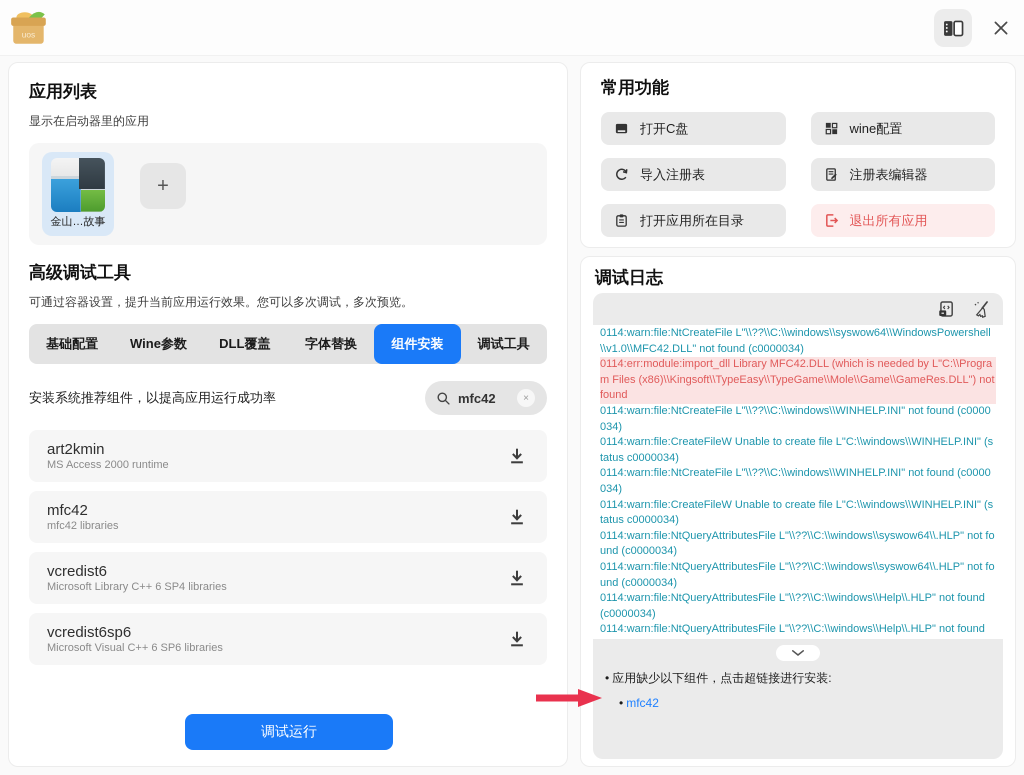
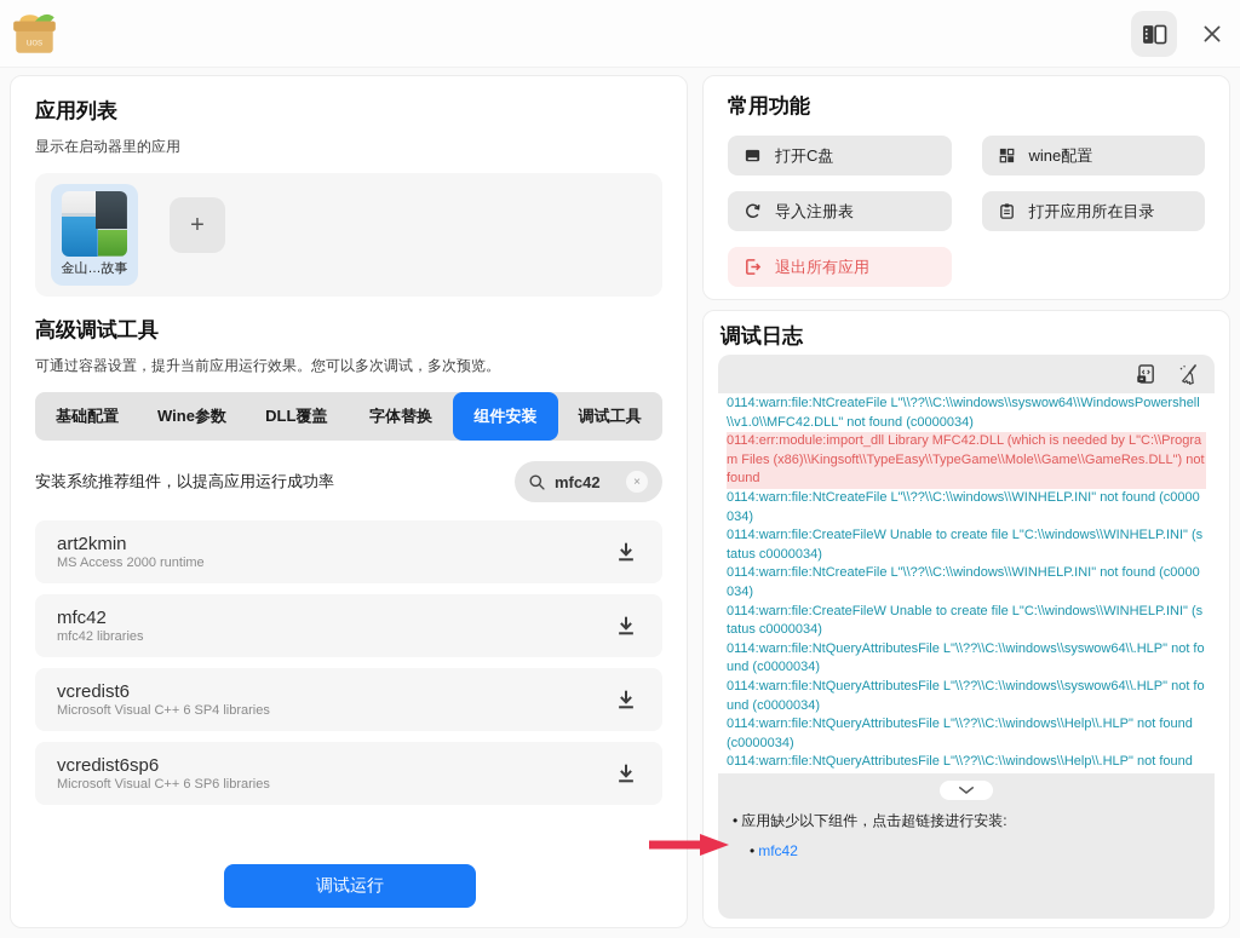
  uos
  应用列表
  显示在启动器里的应用
  金山…故事
  +
  高级调试工具
  可通过容器设置，提升当前应用运行效果。您可以多次调试，多次预览。
  基础配置
  Wine参数
  DLL覆盖
  字体替换
  组件安装
  调试工具
  安装系统推荐组件，以提高应用运行成功率
  mfc42
  ×
  art2kmin
  MS Access 2000 runtime
  mfc42
  mfc42 libraries
  vcredist6
- Microsoft Library C++ 6 SP4 libraries
+ Microsoft Visual C++ 6 SP4 libraries
  vcredist6sp6
  Microsoft Visual C++ 6 SP6 libraries
  调试运行
  常用功能
  打开C盘
  wine配置
  导入注册表
- 注册表编辑器
  打开应用所在目录
  退出所有应用
  调试日志
  0114:warn:file:NtCreateFile L"\\??\\C:\\windows\\syswow64\\WindowsPowershell\\v1.0\\MFC42.DLL" not found (c0000034)
  0114:err:module:import_dll Library MFC42.DLL (which is needed by L"C:\\Program Files (x86)\\Kingsoft\\TypeEasy\\TypeGame\\Mole\\Game\\GameRes.DLL") not found
  0114:warn:file:NtCreateFile L"\\??\\C:\\windows\\WINHELP.INI" not found (c0000034)
  0114:warn:file:CreateFileW Unable to create file L"C:\\windows\\WINHELP.INI" (status c0000034)
  0114:warn:file:NtCreateFile L"\\??\\C:\\windows\\WINHELP.INI" not found (c0000034)
  0114:warn:file:CreateFileW Unable to create file L"C:\\windows\\WINHELP.INI" (status c0000034)
  0114:warn:file:NtQueryAttributesFile L"\\??\\C:\\windows\\syswow64\\.HLP" not found (c0000034)
  0114:warn:file:NtQueryAttributesFile L"\\??\\C:\\windows\\syswow64\\.HLP" not found (c0000034)
  0114:warn:file:NtQueryAttributesFile L"\\??\\C:\\windows\\Help\\.HLP" not found (c0000034)
  0114:warn:file:NtQueryAttributesFile L"\\??\\C:\\windows\\Help\\.HLP" not found
  •
  应用缺少以下组件，点击超链接进行安装:
  •
  mfc42
